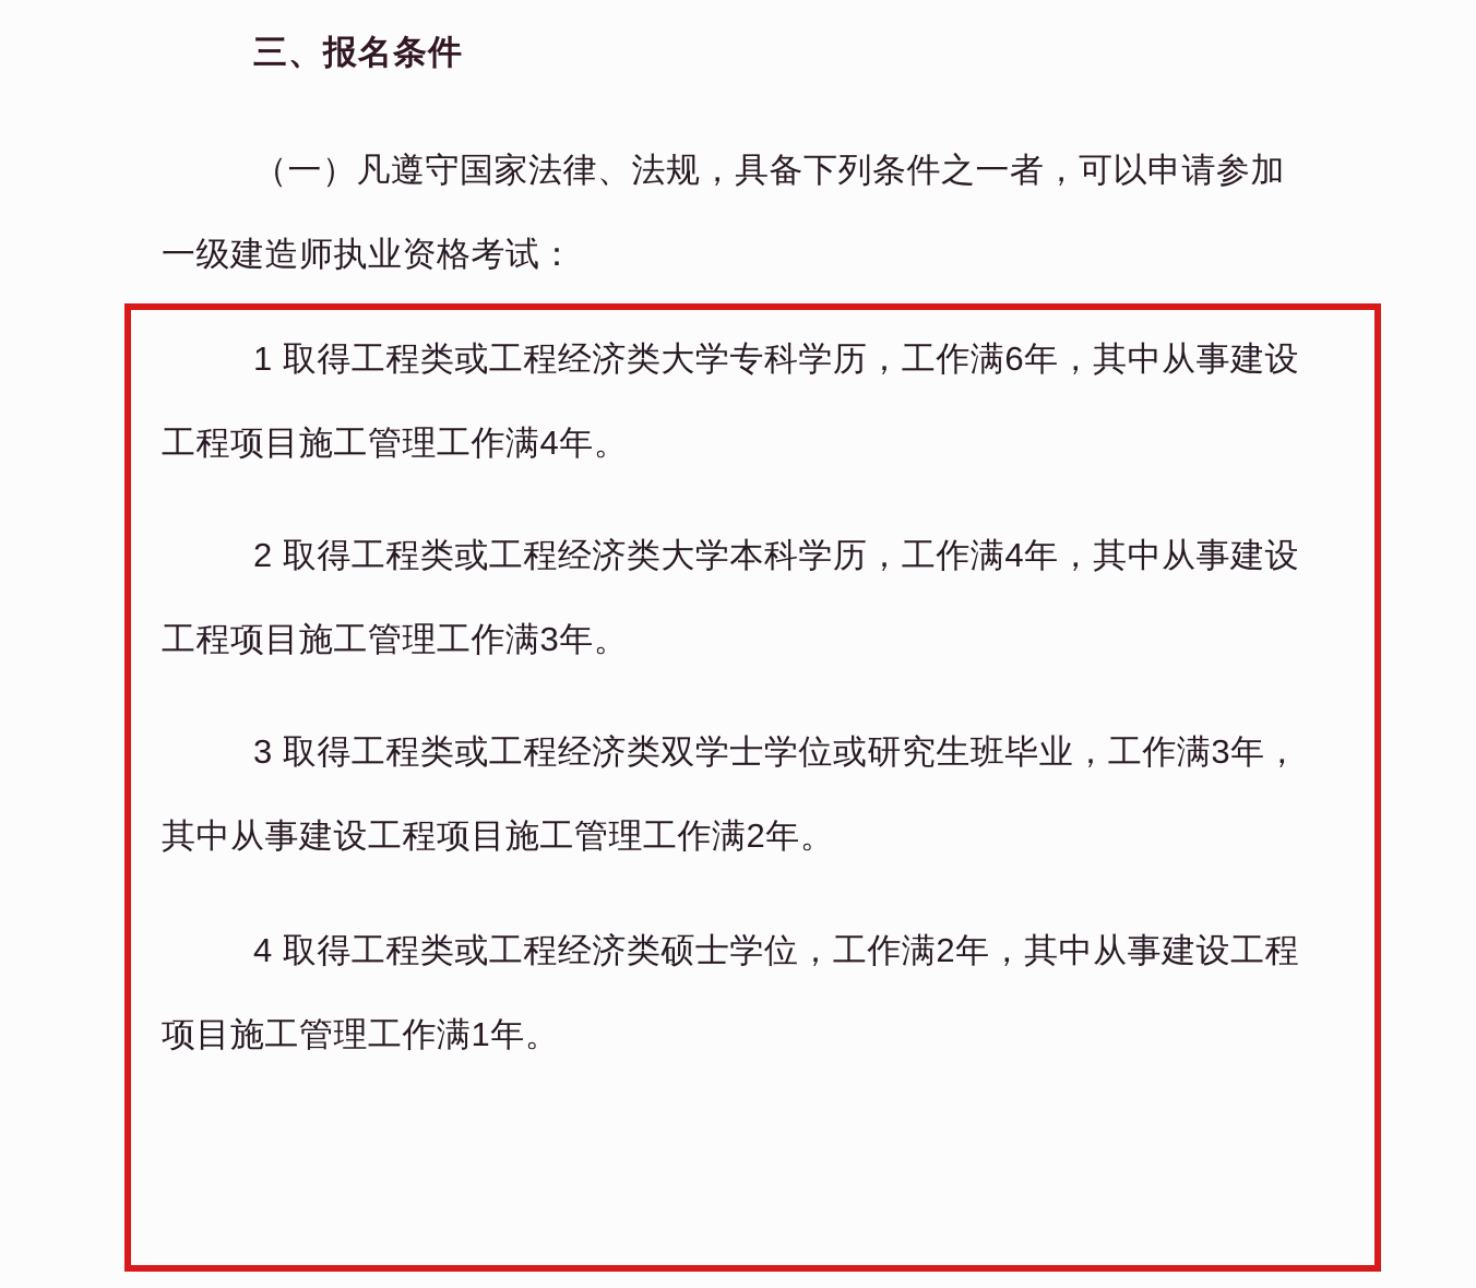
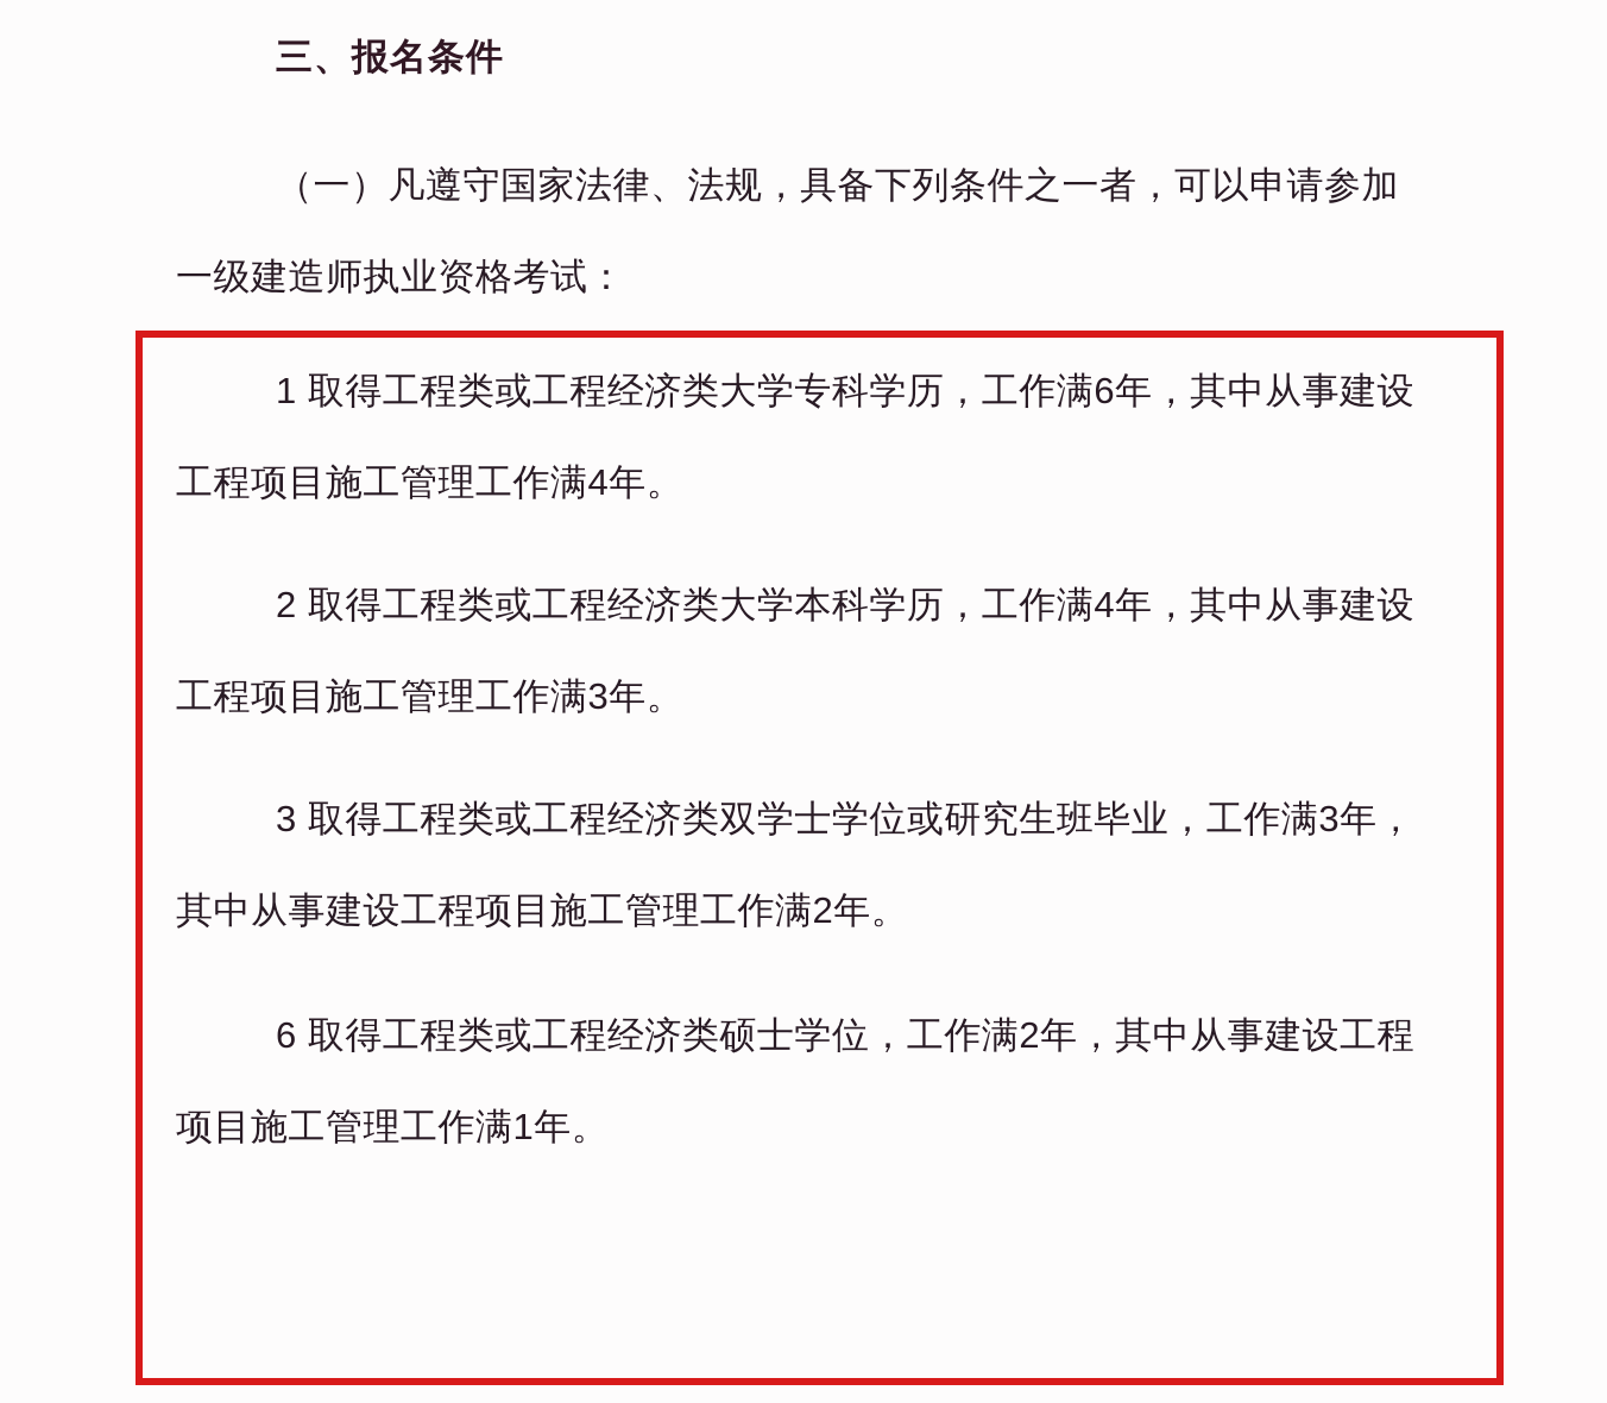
  三、报名条件
  （一）凡遵守国家法律、法规，具备下列条件之一者，可以申请参加
  一级建造师执业资格考试：
  1 取得工程类或工程经济类大学专科学历，工作满6年，其中从事建设
  工程项目施工管理工作满4年。
  2 取得工程类或工程经济类大学本科学历，工作满4年，其中从事建设
  工程项目施工管理工作满3年。
  3 取得工程类或工程经济类双学士学位或研究生班毕业，工作满3年，
  其中从事建设工程项目施工管理工作满2年。
- 4 取得工程类或工程经济类硕士学位，工作满2年，其中从事建设工程
+ 6 取得工程类或工程经济类硕士学位，工作满2年，其中从事建设工程
  项目施工管理工作满1年。
